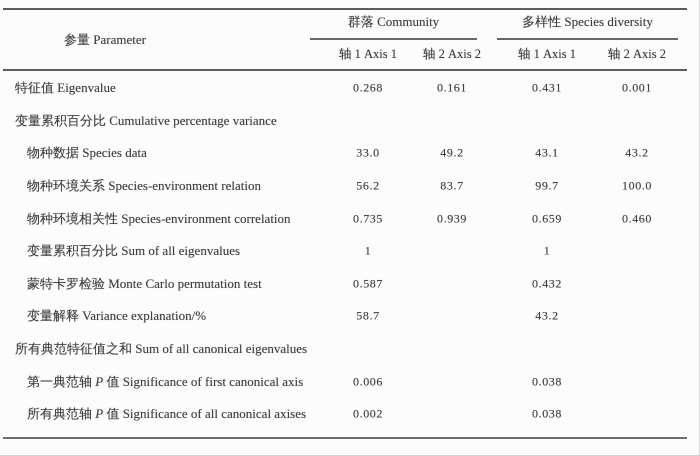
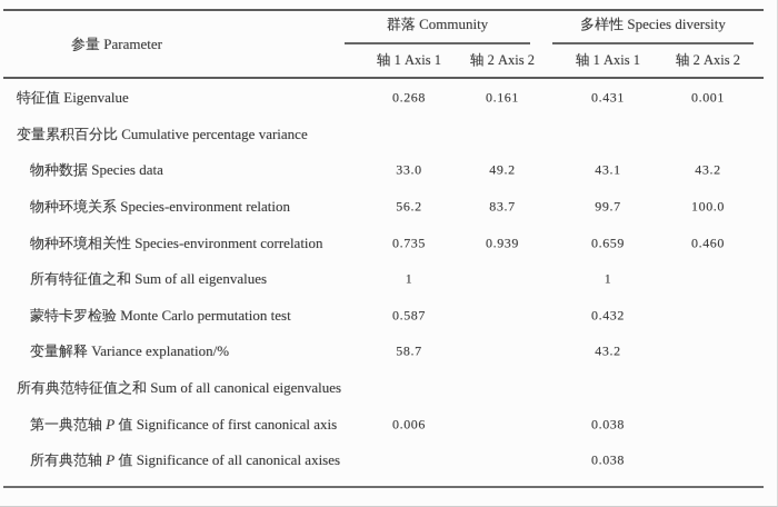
  参量 Parameter
  群落 Community
  多样性 Species diversity
  轴 1 Axis 1
  轴 2 Axis 2
  轴 1 Axis 1
  轴 2 Axis 2
  特征值 Eigenvalue
  0.268
  0.161
  0.431
  0.001
  变量累积百分比 Cumulative percentage variance
  物种数据 Species data
  33.0
  49.2
  43.1
  43.2
  物种环境关系 Species-environment relation
  56.2
  83.7
  99.7
  100.0
  物种环境相关性 Species-environment correlation
  0.735
  0.939
  0.659
  0.460
- 变量累积百分比 Sum of all eigenvalues
+ 所有特征值之和 Sum of all eigenvalues
  1
  1
  蒙特卡罗检验 Monte Carlo permutation test
  0.587
  0.432
  变量解释 Variance explanation/%
  58.7
  43.2
  所有典范特征值之和 Sum of all canonical eigenvalues
  第一典范轴 P 值 Significance of first canonical axis
  0.006
  0.038
  所有典范轴 P 值 Significance of all canonical axises
- 0.002
  0.038
